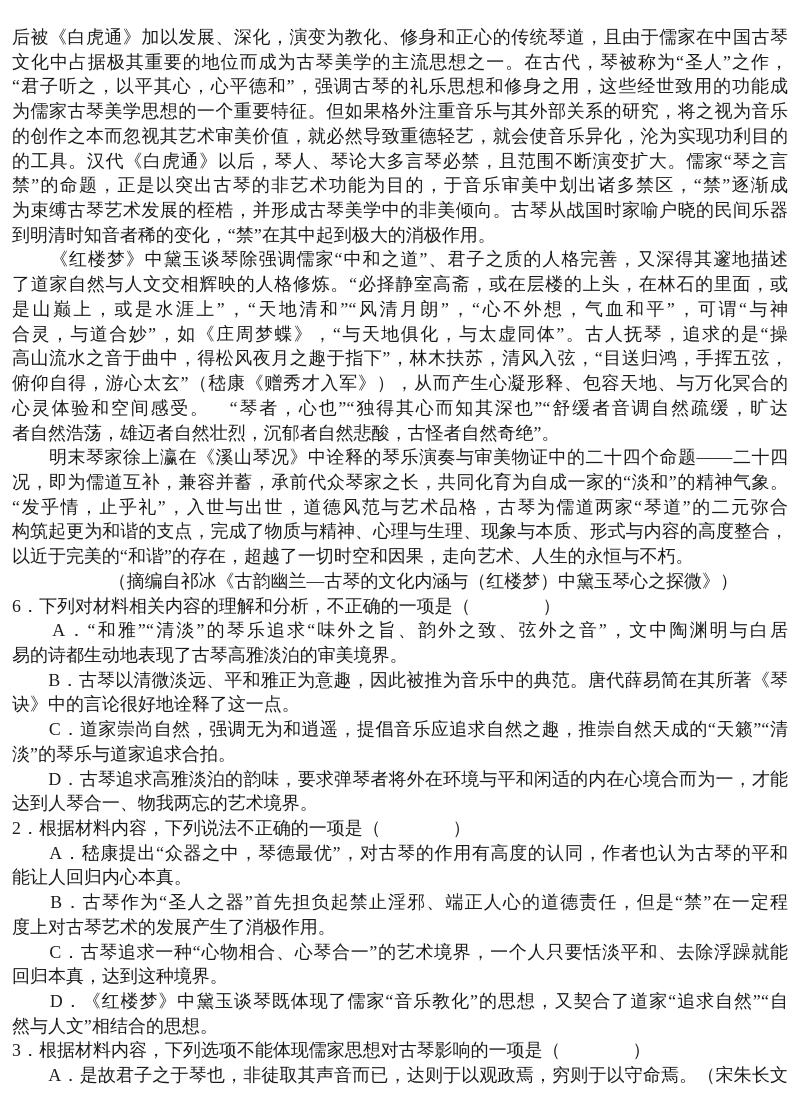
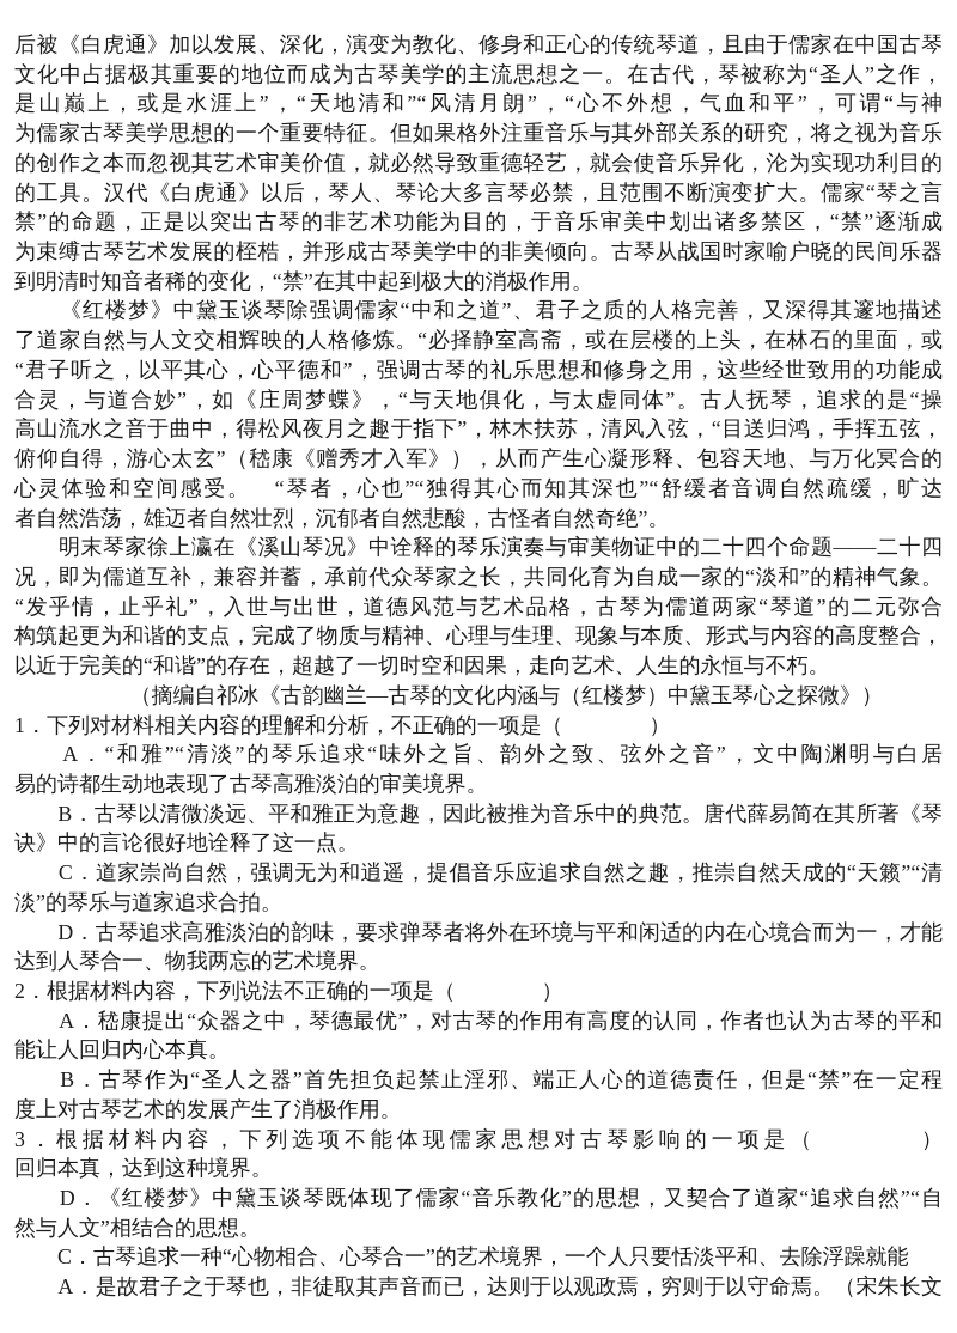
  后被《白虎通》加以发展、深化，演变为教化、修身和正心的传统琴道，且由于儒家在中国古琴
  文化中占据极其重要的地位而成为古琴美学的主流思想之一。在古代，琴被称为“圣人”之作，
- “君子听之，以平其心，心平德和”，强调古琴的礼乐思想和修身之用，这些经世致用的功能成
+ 是山巅上，或是水涯上”，“天地清和”“风清月朗”，“心不外想，气血和平”，可谓“与神
  为儒家古琴美学思想的一个重要特征。但如果格外注重音乐与其外部关系的研究，将之视为音乐
  的创作之本而忽视其艺术审美价值，就必然导致重德轻艺，就会使音乐异化，沦为实现功利目的
  的工具。汉代《白虎通》以后，琴人、琴论大多言琴必禁，且范围不断演变扩大。儒家“琴之言
  禁”的命题，正是以突出古琴的非艺术功能为目的，于音乐审美中划出诸多禁区，“禁”逐渐成
  为束缚古琴艺术发展的桎梏，并形成古琴美学中的非美倾向。古琴从战国时家喻户晓的民间乐器
  到明清时知音者稀的变化，“禁”在其中起到极大的消极作用。
  《红楼梦》中黛玉谈琴除强调儒家“中和之道”、君子之质的人格完善，又深得其邃地描述
  了道家自然与人文交相辉映的人格修炼。“必择静室高斋，或在层楼的上头，在林石的里面，或
- 是山巅上，或是水涯上”，“天地清和”“风清月朗”，“心不外想，气血和平”，可谓“与神
+ “君子听之，以平其心，心平德和”，强调古琴的礼乐思想和修身之用，这些经世致用的功能成
  合灵，与道合妙”，如《庄周梦蝶》，“与天地俱化，与太虚同体”。古人抚琴，追求的是“操
  高山流水之音于曲中，得松风夜月之趣于指下”，林木扶苏，清风入弦，“目送归鸿，手挥五弦，
  俯仰自得，游心太玄”（嵇康《赠秀才入军》），从而产生心凝形释、包容天地、与万化冥合的
  心灵体验和空间感受。 “琴者，心也”“独得其心而知其深也”“舒缓者音调自然疏缓，旷达
  者自然浩荡，雄迈者自然壮烈，沉郁者自然悲酸，古怪者自然奇绝”。
  明末琴家徐上瀛在《溪山琴况》中诠释的琴乐演奏与审美物证中的二十四个命题——二十四
  况，即为儒道互补，兼容并蓄，承前代众琴家之长，共同化育为自成一家的“淡和”的精神气象。
  “发乎情，止乎礼”，入世与出世，道德风范与艺术品格，古琴为儒道两家“琴道”的二元弥合
  构筑起更为和谐的支点，完成了物质与精神、心理与生理、现象与本质、形式与内容的高度整合，
  以近于完美的“和谐”的存在，超越了一切时空和因果，走向艺术、人生的永恒与不朽。
  （摘编自祁冰《古韵幽兰—古琴的文化内涵与（红楼梦）中黛玉琴心之探微》）
- 6．下列对材料相关内容的理解和分析，不正确的一项是（ ）
+ 1．下列对材料相关内容的理解和分析，不正确的一项是（ ）
  A．“和雅”“清淡”的琴乐追求“味外之旨、韵外之致、弦外之音”，文中陶渊明与白居
  易的诗都生动地表现了古琴高雅淡泊的审美境界。
  B．古琴以清微淡远、平和雅正为意趣，因此被推为音乐中的典范。唐代薛易简在其所著《琴
  诀》中的言论很好地诠释了这一点。
  C．道家崇尚自然，强调无为和逍遥，提倡音乐应追求自然之趣，推崇自然天成的“天籁”“清
  淡”的琴乐与道家追求合拍。
  D．古琴追求高雅淡泊的韵味，要求弹琴者将外在环境与平和闲适的内在心境合而为一，才能
  达到人琴合一、物我两忘的艺术境界。
  2．根据材料内容，下列说法不正确的一项是（ ）
  A．嵇康提出“众器之中，琴德最优”，对古琴的作用有高度的认同，作者也认为古琴的平和
  能让人回归内心本真。
  B．古琴作为“圣人之器”首先担负起禁止淫邪、端正人心的道德责任，但是“禁”在一定程
  度上对古琴艺术的发展产生了消极作用。
- C．古琴追求一种“心物相合、心琴合一”的艺术境界，一个人只要恬淡平和、去除浮躁就能
+ 3．根据材料内容，下列选项不能体现儒家思想对古琴影响的一项是（ ）
  回归本真，达到这种境界。
  D．《红楼梦》中黛玉谈琴既体现了儒家“音乐教化”的思想，又契合了道家“追求自然”“自
  然与人文”相结合的思想。
- 3．根据材料内容，下列选项不能体现儒家思想对古琴影响的一项是（ ）
+ C．古琴追求一种“心物相合、心琴合一”的艺术境界，一个人只要恬淡平和、去除浮躁就能
  A．是故君子之于琴也，非徒取其声音而已，达则于以观政焉，穷则于以守命焉。（宋朱长文
